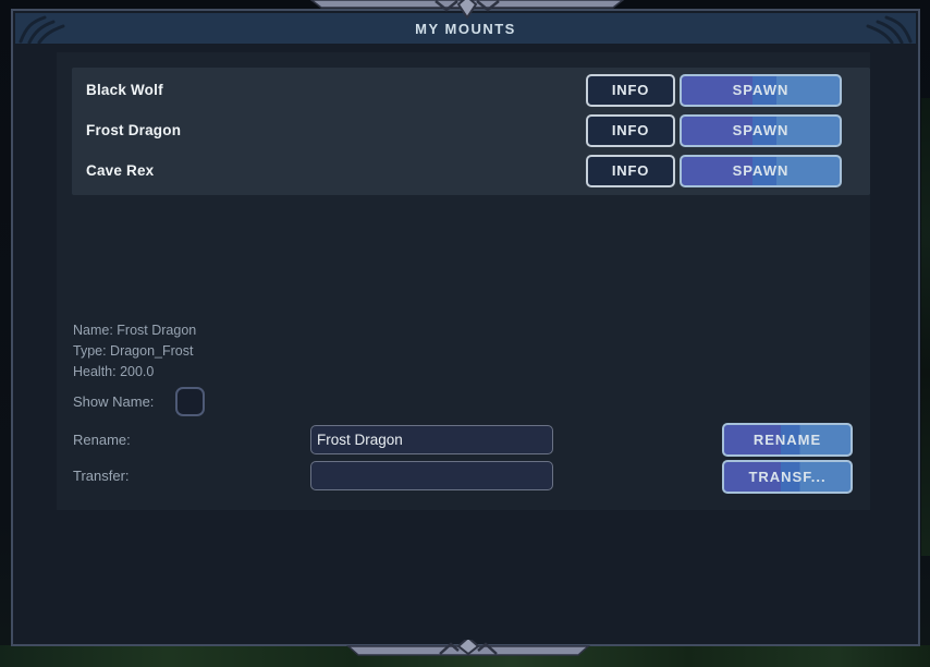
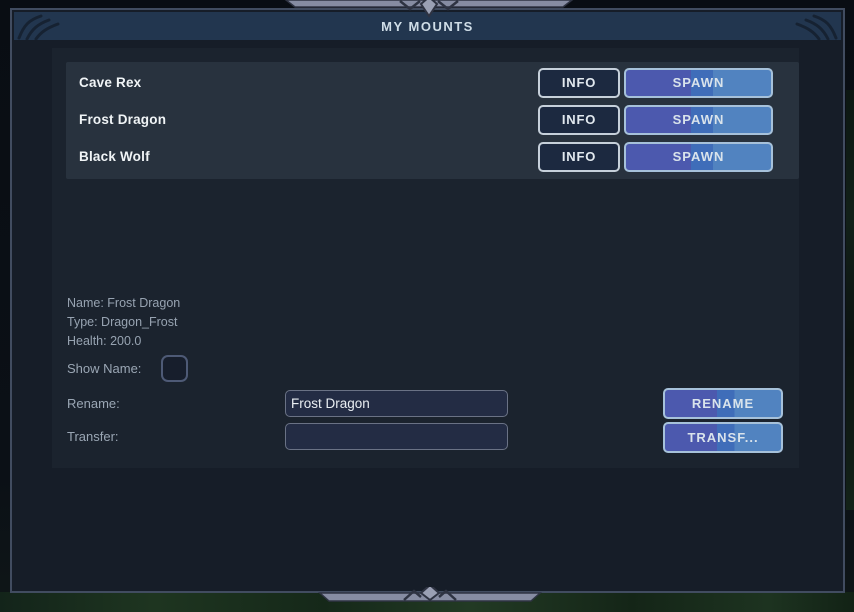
  MY MOUNTS
- Black Wolf
+ Cave Rex
  INFO
  SPAWN
  Frost Dragon
  INFO
  SPAWN
- Cave Rex
+ Black Wolf
  INFO
  SPAWN
  Name: Frost Dragon
  Type: Dragon_Frost
  Health: 200.0
  Show Name:
  Rename:
  Frost Dragon
  RENAME
  Transfer:
  TRANSF...
